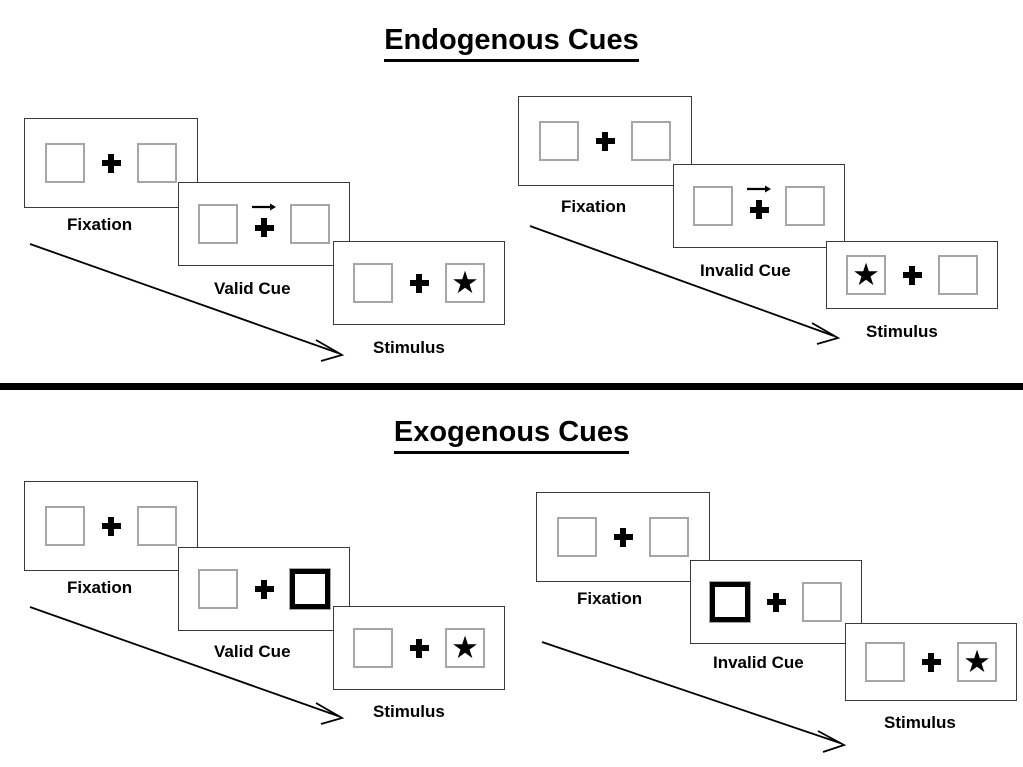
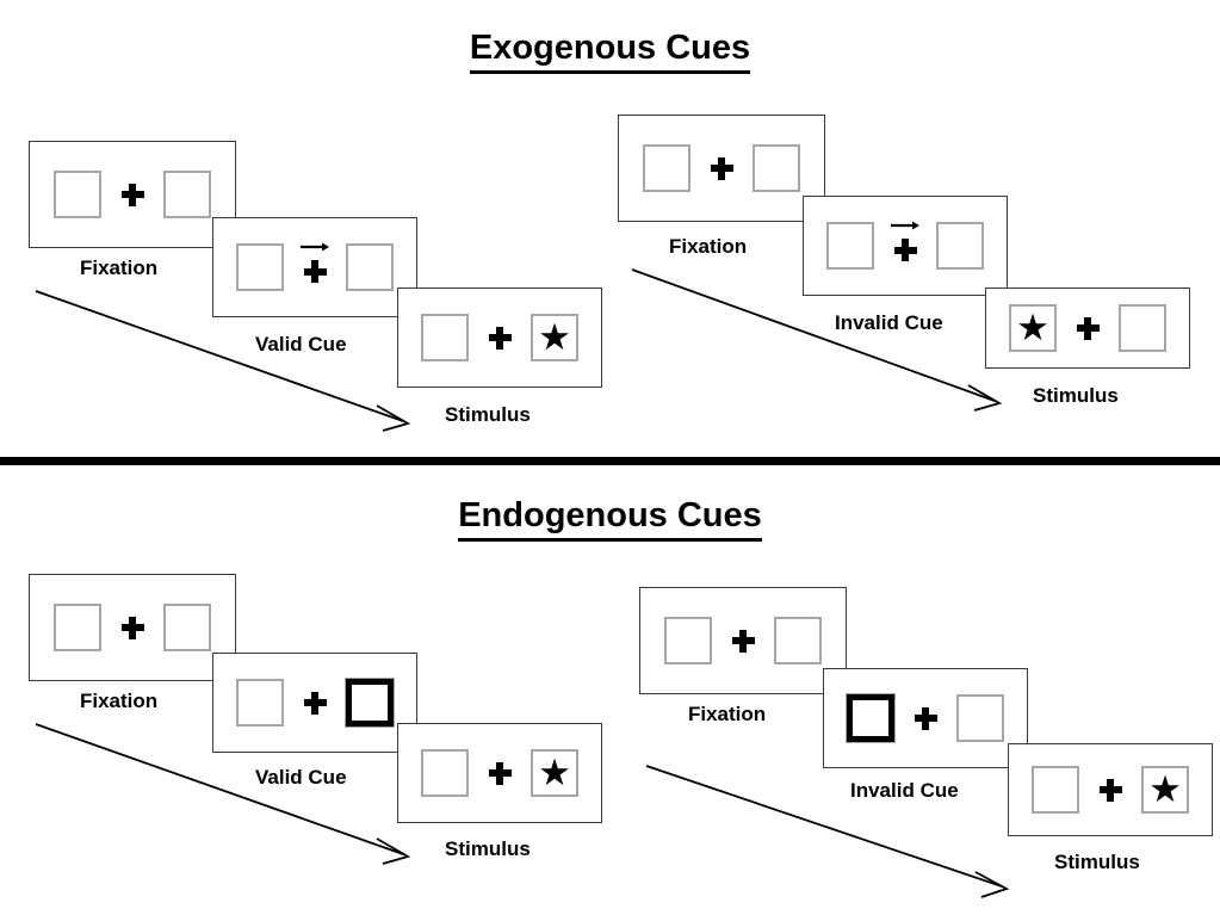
- Endogenous Cues
+ Exogenous Cues
  Fixation
  Valid Cue
  ★
  Stimulus
  Fixation
  Invalid Cue
  ★
  Stimulus
- Exogenous Cues
+ Endogenous Cues
  Fixation
  Valid Cue
  ★
  Stimulus
  Fixation
  Invalid Cue
  ★
  Stimulus
